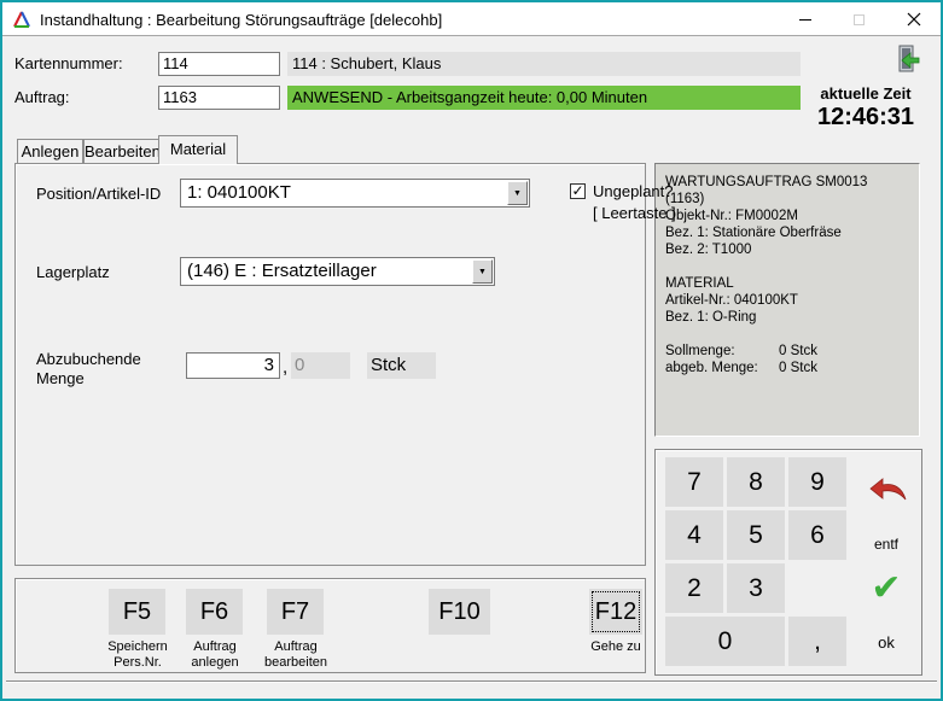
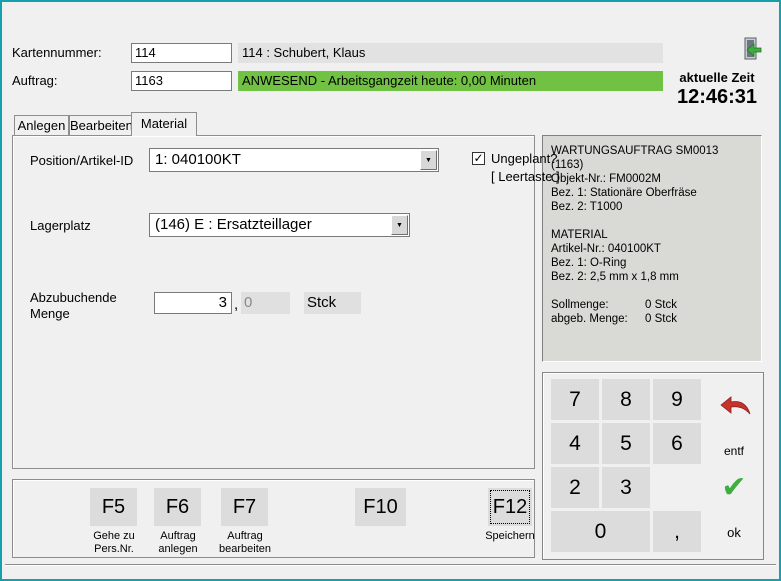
- Instandhaltung : Bearbeitung Störungsaufträge [delecohb]
  Kartennummer:
  114
  114 : Schubert, Klaus
  Auftrag:
  1163
  ANWESEND - Arbeitsgangzeit heute: 0,00 Minuten
  aktuelle Zeit
  12:46:31
  Anlegen
  Bearbeiten
  Material
  Position/Artikel-ID
  1: 040100KT
  Ungeplant?
  [ Leertaste ]
  Lagerplatz
  (146) E : Ersatzteillager
  Abzubuchende
  Menge
  3
  ,
  0
  Stck
  WARTUNGSAUFTRAG SM0013 (1163)
  Objekt-Nr.: FM0002M
  Bez. 1: Stationäre Oberfräse
  Bez. 2: T1000
  MATERIAL
  Artikel-Nr.: 040100KT
  Bez. 1: O-Ring
+ Bez. 2: 2,5 mm x 1,8 mm
  Sollmenge:
  0 Stck
  abgeb. Menge:
  0 Stck
  7
  8
  9
  4
  5
  6
  2
  3
  0
  ,
  entf
  ok
  F5
- Speichern
+ Gehe zu
  Pers.Nr.
  F6
  Auftrag
  anlegen
  F7
  Auftrag
  bearbeiten
  F10
  F12
- Gehe zu
+ Speichern
